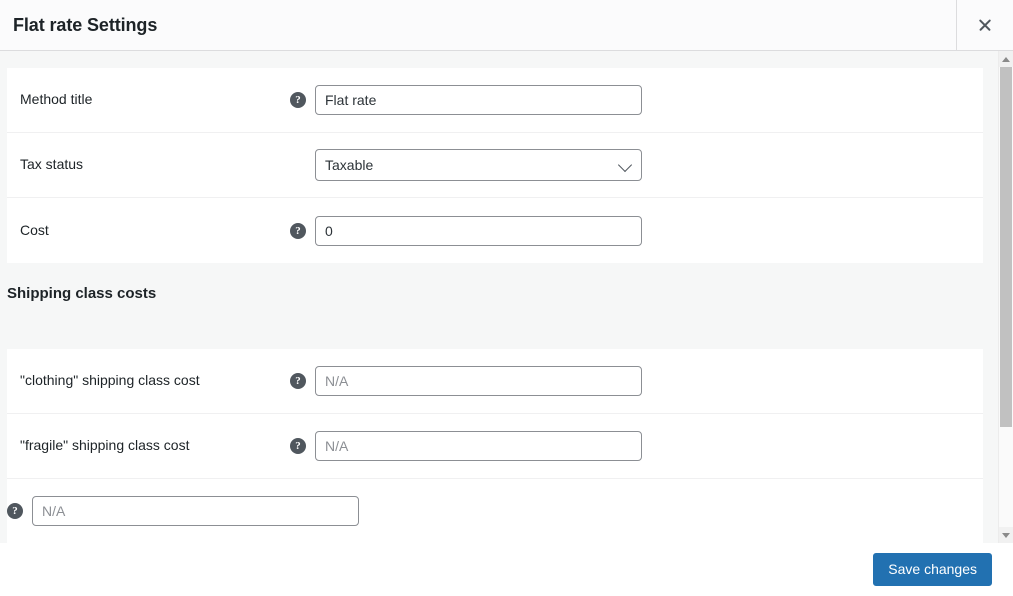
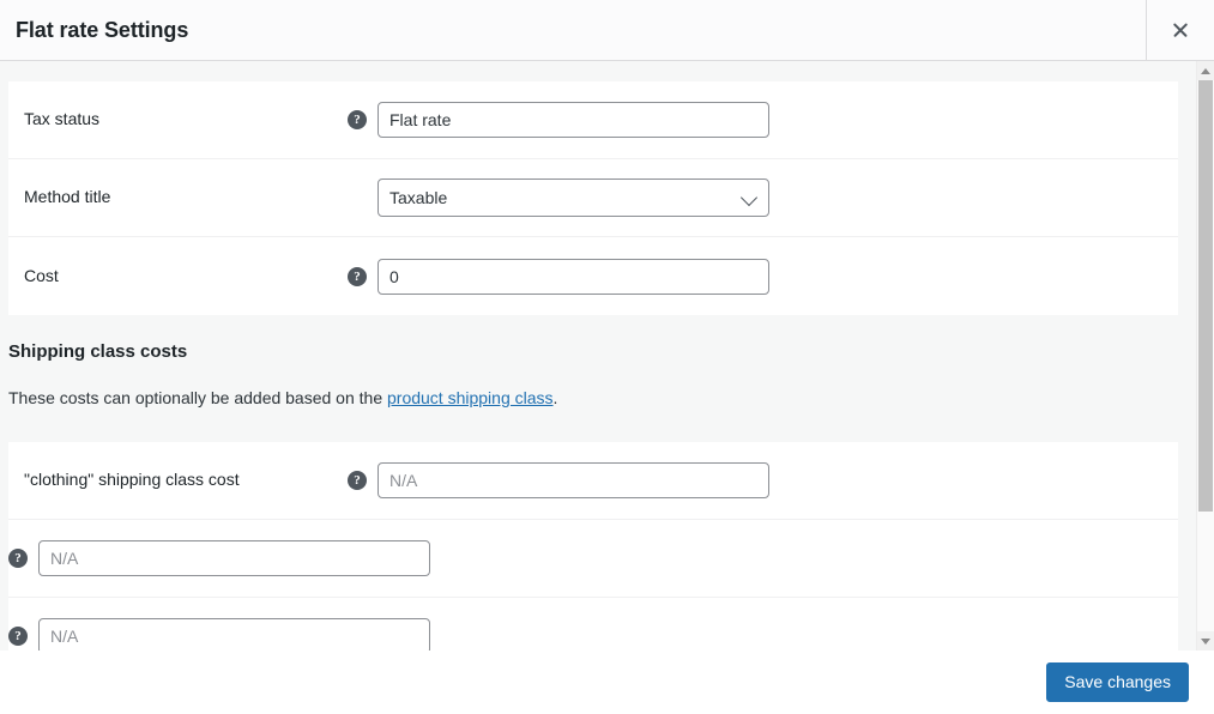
  Flat rate Settings
- Method title
+ Tax status
  ?
  Flat rate
- Tax status
+ Method title
  Taxable
  Cost
  ?
  0
  Shipping class costs
+ These costs can optionally be added based on the product shipping class.
  "clothing" shipping class cost
  ?
  N/A
- "fragile" shipping class cost
  ?
  N/A
  ?
  N/A
  Save changes
